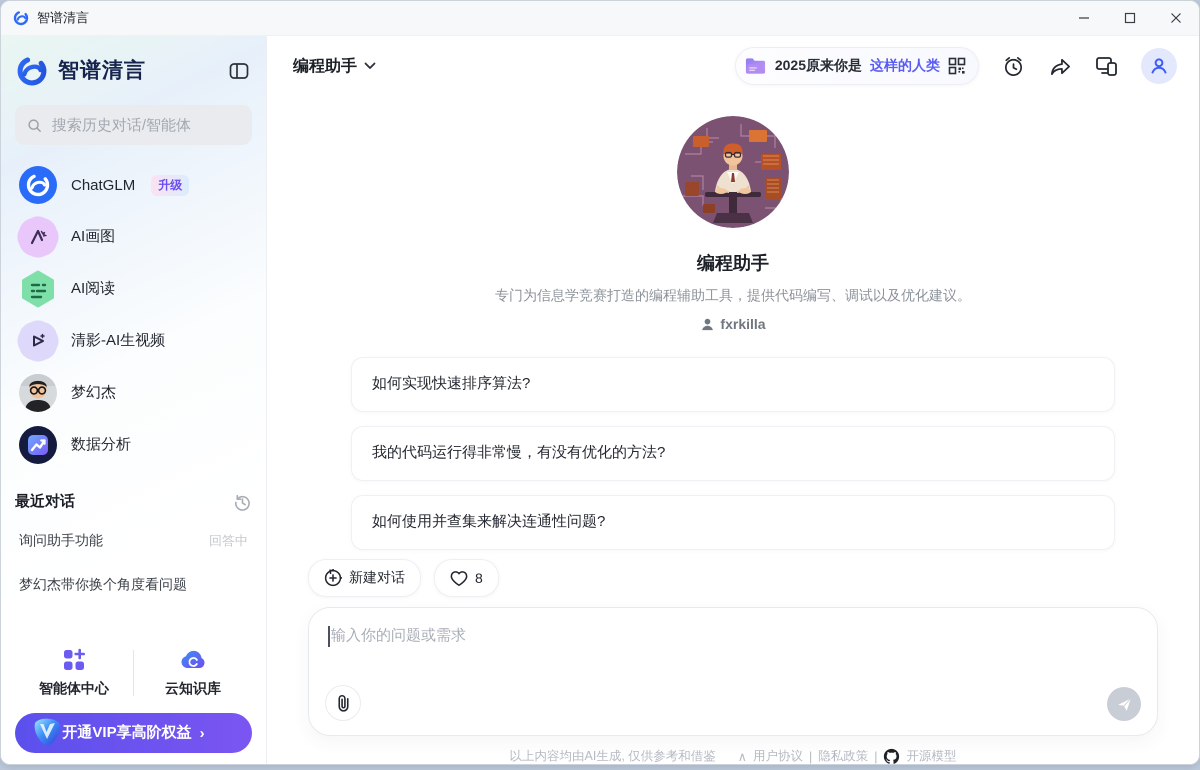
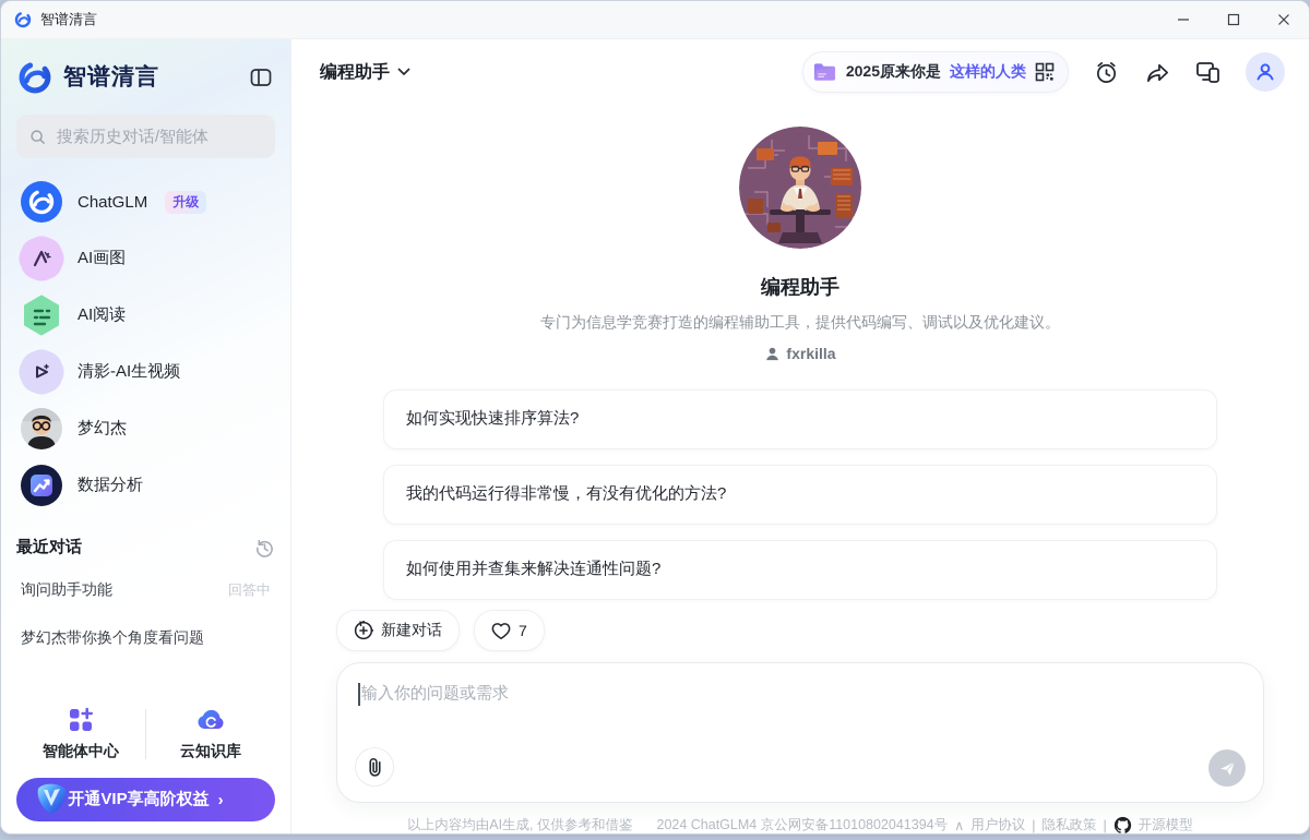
  智谱清言
  智谱清言
  搜索历史对话/智能体
  ChatGLM
  升级
  AI画图
  AI阅读
  清影-AI生视频
  梦幻杰
  数据分析
  最近对话
  询问助手功能
  回答中
  梦幻杰带你换个角度看问题
  智能体中心
  云知识库
  开通VIP享高阶权益
  ›
  编程助手
  2025原来你是
  这样的人类
  编程助手
  专门为信息学竞赛打造的编程辅助工具，提供代码编写、调试以及优化建议。
  fxrkilla
  如何实现快速排序算法?
  我的代码运行得非常慢，有没有优化的方法?
  如何使用并查集来解决连通性问题?
  新建对话
- 8
+ 7
  输入你的问题或需求
  以上内容均由AI生成, 仅供参考和借鉴
+ 2024 ChatGLM4 京公网安备11010802041394号
  ∧
  用户协议
  |
  隐私政策
  |
  开源模型
